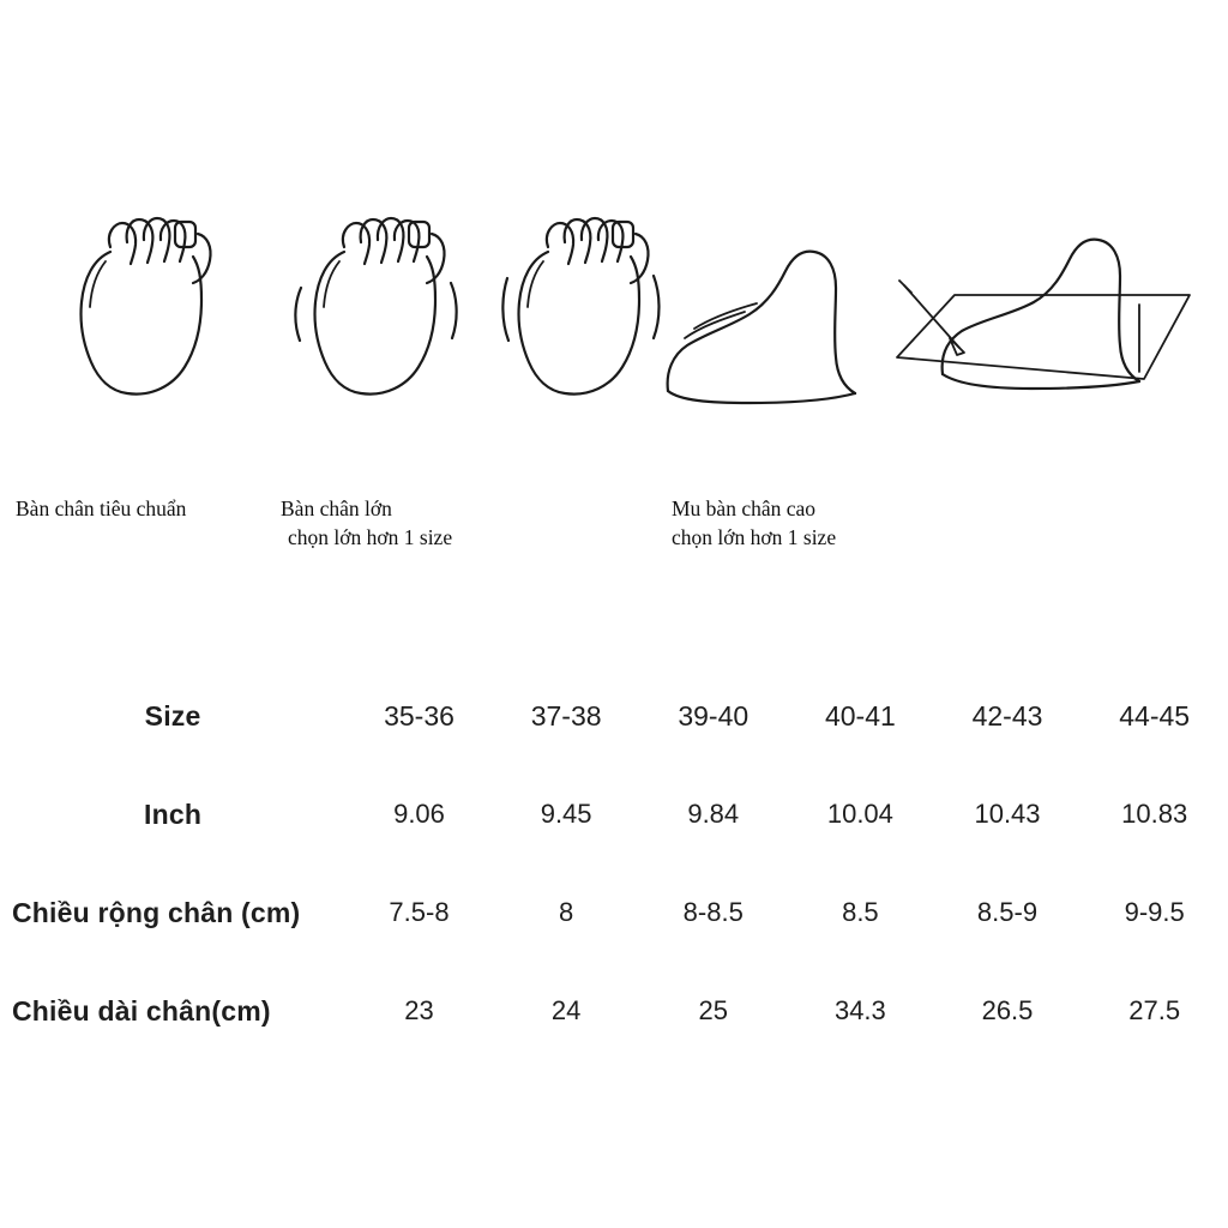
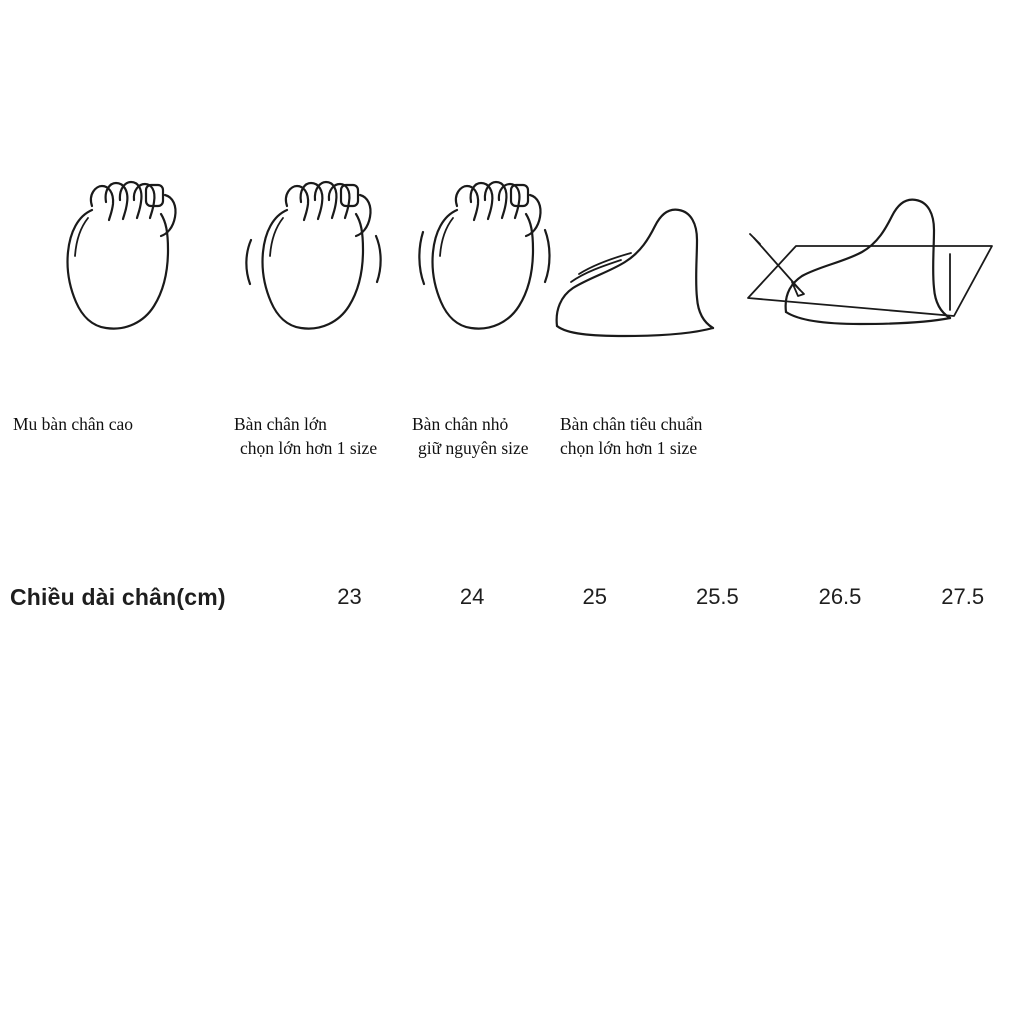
- Bàn chân tiêu chuẩn
+ Mu bàn chân cao
  Bàn chân lớn
  chọn lớn hơn 1 size
+ Bàn chân nhỏ
+ giữ nguyên size
- Mu bàn chân cao
+ Bàn chân tiêu chuẩn
  chọn lớn hơn 1 size
- Size	35-36	37-38	39-40	40-41	42-43	44-45
- Inch	9.06	9.45	9.84	10.04	10.43	10.83
- Chiều rộng chân (cm)	7.5-8	8	8-8.5	8.5	8.5-9	9-9.5
- Chiều dài chân(cm)	23	24	25	34.3	26.5	27.5
+ Chiều dài chân(cm)	23	24	25	25.5	26.5	27.5
